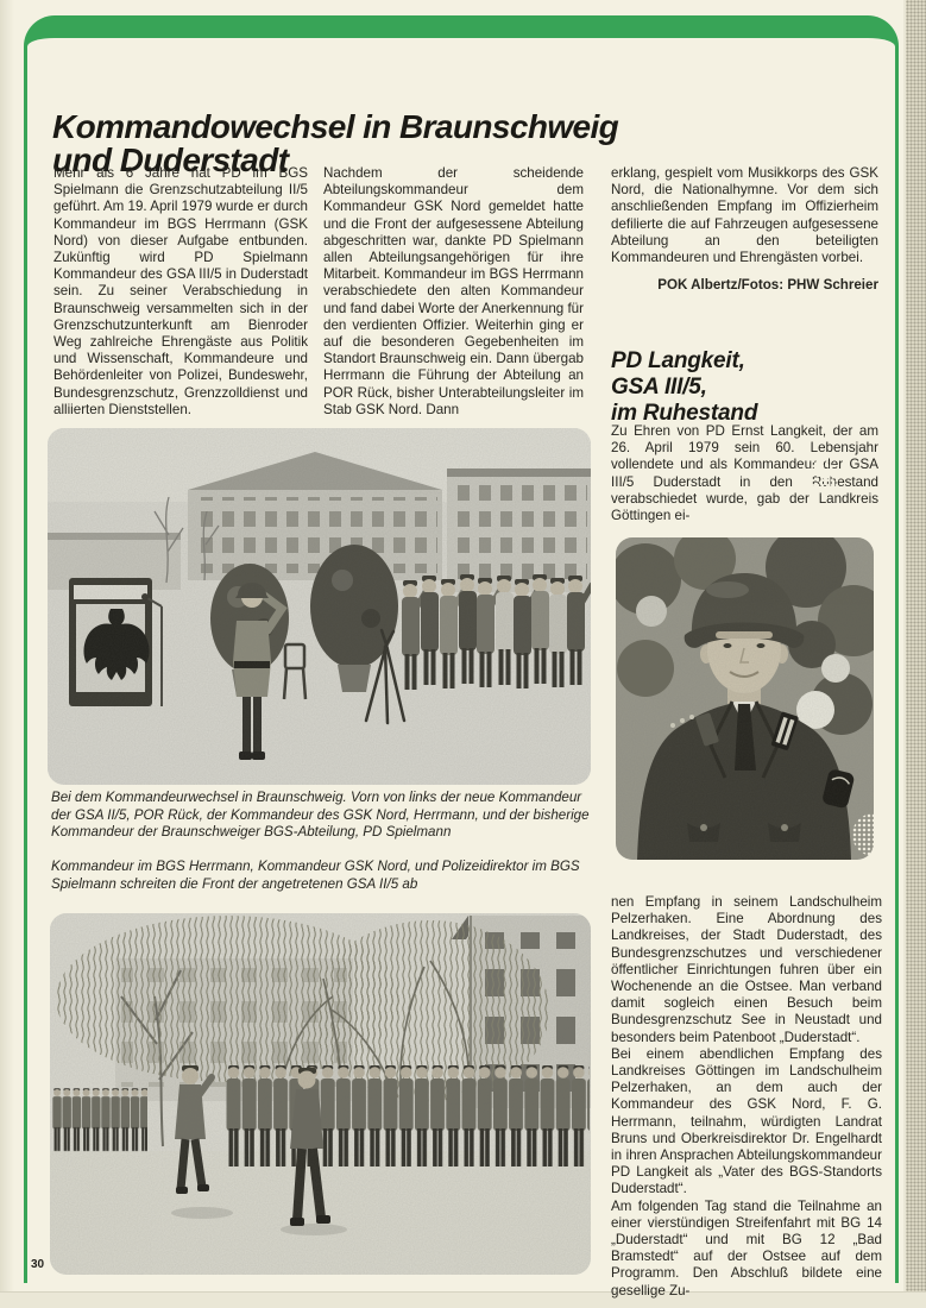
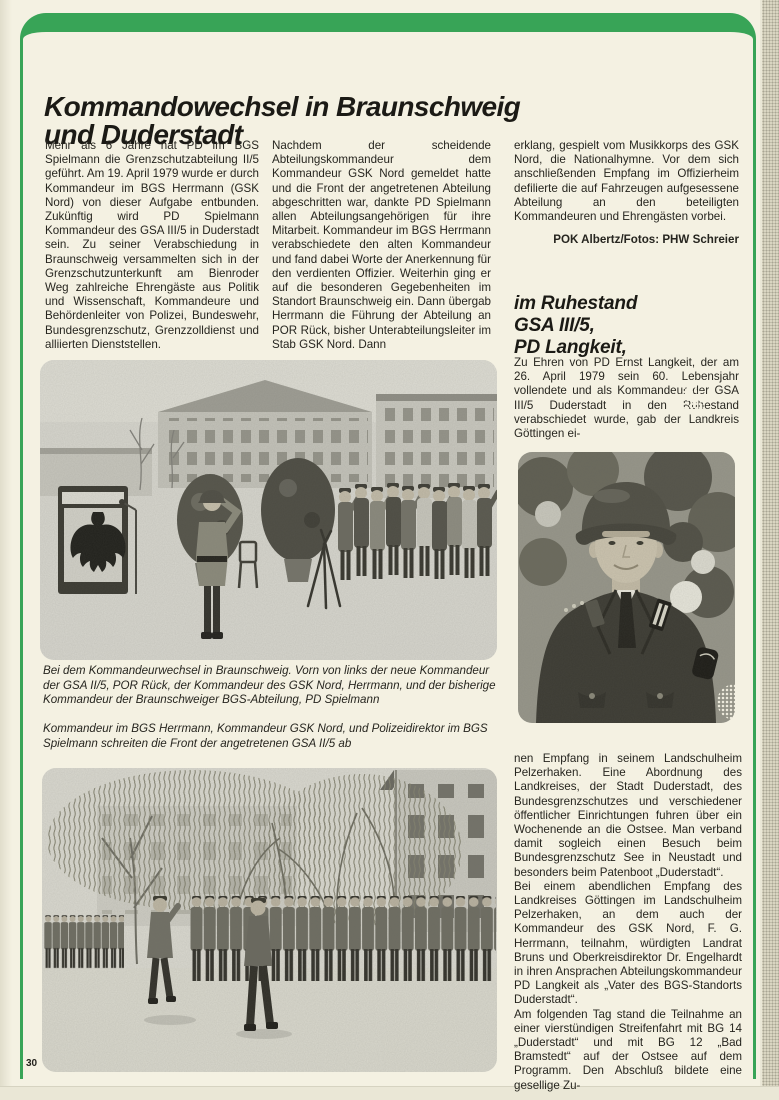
  Kommandowechsel in Braunschweig
  und Duderstadt
  Mehr als 6 Jahre hat PD im BGS Spielmann die Grenzschutzabteilung II/5 geführt. Am 19. April 1979 wurde er durch Kommandeur im BGS Herrmann (GSK Nord) von dieser Aufgabe entbunden. Zukünftig wird PD Spielmann Kommandeur des GSA III/5 in Duderstadt sein. Zu seiner Verabschiedung in Braunschweig versammelten sich in der Grenzschutzunterkunft am Bienroder Weg zahlreiche Ehrengäste aus Politik und Wissenschaft, Kommandeure und Behördenleiter von Polizei, Bundeswehr, Bundesgrenzschutz, Grenzzolldienst und alliierten Dienststellen.
- Nachdem der scheidende Abteilungskommandeur dem Kommandeur GSK Nord gemeldet hatte und die Front der aufgesessene Abteilung abgeschritten war, dankte PD Spielmann allen Abteilungsangehörigen für ihre Mitarbeit. Kommandeur im BGS Herrmann verabschiedete den alten Kommandeur und fand dabei Worte der Anerkennung für den verdienten Offizier. Weiterhin ging er auf die besonderen Gegebenheiten im Standort Braunschweig ein. Dann übergab Herrmann die Führung der Abteilung an POR Rück, bisher Unterabteilungsleiter im Stab GSK Nord. Dann
+ Nachdem der scheidende Abteilungskommandeur dem Kommandeur GSK Nord gemeldet hatte und die Front der angetretenen Abteilung abgeschritten war, dankte PD Spielmann allen Abteilungsangehörigen für ihre Mitarbeit. Kommandeur im BGS Herrmann verabschiedete den alten Kommandeur und fand dabei Worte der Anerkennung für den verdienten Offizier. Weiterhin ging er auf die besonderen Gegebenheiten im Standort Braunschweig ein. Dann übergab Herrmann die Führung der Abteilung an POR Rück, bisher Unterabteilungsleiter im Stab GSK Nord. Dann
  erklang, gespielt vom Musikkorps des GSK Nord, die Nationalhymne. Vor dem sich anschließenden Empfang im Offizierheim defilierte die auf Fahrzeugen aufgesessene Abteilung an den beteiligten Kommandeuren und Ehrengästen vorbei.
  POK Albertz/Fotos: PHW Schreier
- PD Langkeit,
+ im Ruhestand
  GSA III/5,
- im Ruhestand
+ PD Langkeit,
  Zu Ehren von PD Ernst Langkeit, der am 26. April 1979 sein 60. Lebensjahr vollendete und als Kommander GSA III/5 Duderstadt in denestand verabschiedet wurde, gab der Landkreis Göttingen ei-
  Bei dem Kommandeurwechsel in Braunschweig. Vorn von links der neue Kommandeur der GSA II/5, POR Rück, der Kommandeur des GSK Nord, Herrmann, und der bisherige Kommandeur der Braunschweiger BGS-Abteilung, PD Spielmann
  Kommandeur im BGS Herrmann, Kommandeur GSK Nord, und Polizeidirektor im BGS Spielmann schreiten die Front der angetretenen GSA II/5 ab
  nen Empfang in seinem Landschulheim Pelzerhaken. Eine Abordnung des Landkreises, der Stadt Duderstadt, des Bundesgrenzschutzes und verschiedener öffentlicher Einrichtungen fuhren über ein Wochenende an die Ostsee. Man verband damit sogleich einen Besuch beim Bundesgrenzschutz See in Neustadt und besonders beim Patenboot „Duderstadt“.
  Bei einem abendlichen Empfang des Landkreises Göttingen im Landschulheim Pelzerhaken, an dem auch der Kommandeur des GSK Nord, F. G. Herrmann, teilnahm, würdigten Landrat Bruns und Oberkreisdirektor Dr. Engelhardt in ihren Ansprachen Abteilungskommandeur PD Langkeit als „Vater des BGS-Standorts Duderstadt“.
  Am folgenden Tag stand die Teilnahme an einer vierstündigen Streifenfahrt mit BG 14 „Duderstadt“ und mit BG 12 „Bad Bramstedt“ auf der Ostsee auf dem Programm. Den Abschluß bildete eine gesellige Zu-
  30
